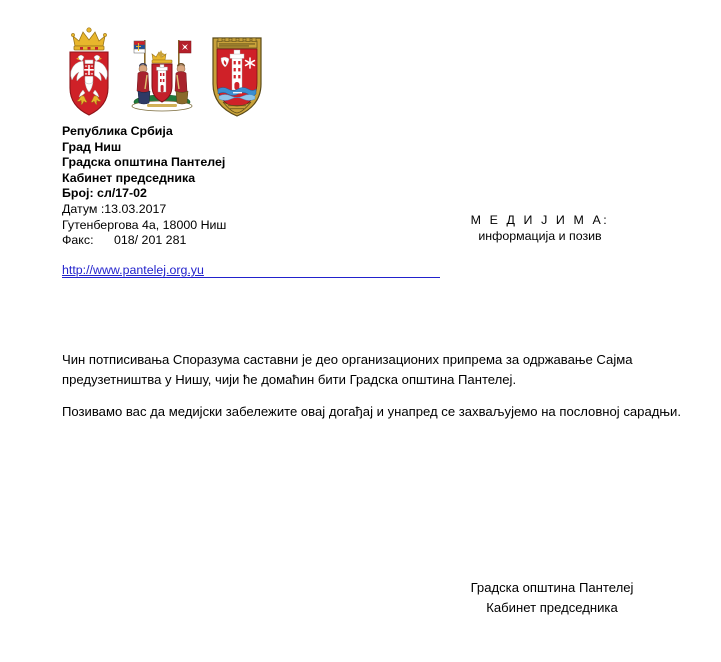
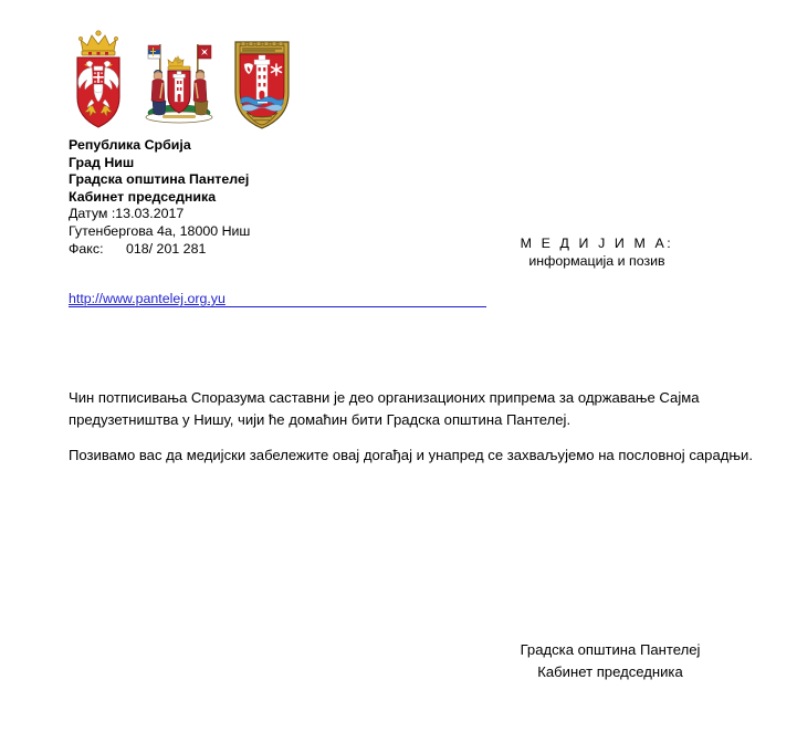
  Република Србија
  Град Ниш
  Градска општина Пантелеј
  Кабинет председника
- Број: сл/17-02
  Датум :13.03.2017
  Гутенбергова 4а, 18000 Ниш
  Факс: 018/ 201 281
  http://www.pantelej.org.yu
  М Е Д И Ј И М А:
  информација и позив
  Чин потписивања Споразума саставни је део организационих припрема за одржавање Сајма предузетништва у Нишу, чији ће домаћин бити Градска општина Пантелеј.
  Позивамо вас да медијски забележите овај догађај и унапред се захваљујемо на пословној сарадњи.
  Градска општина Пантелеј
  Кабинет председника
